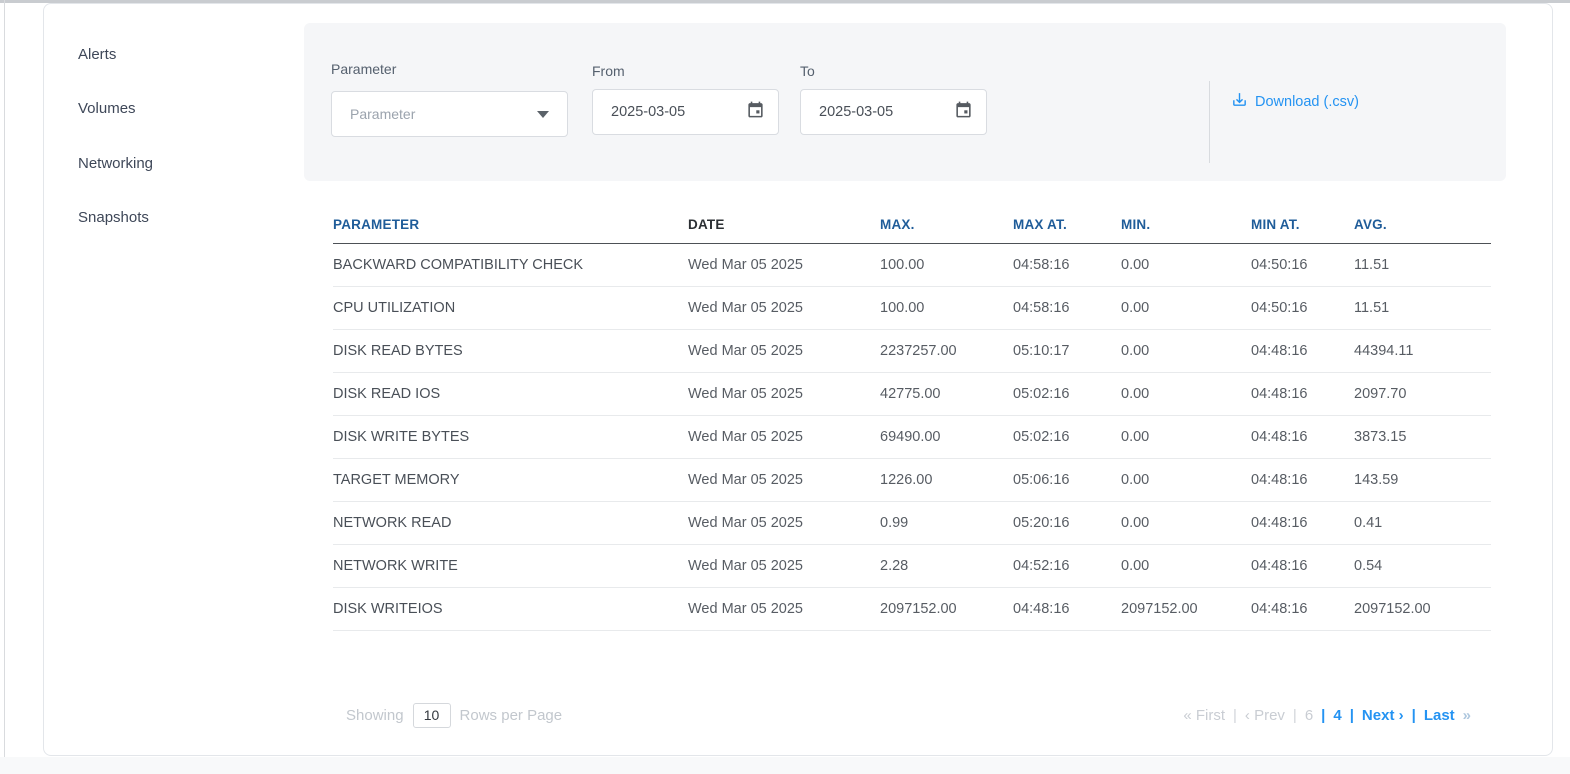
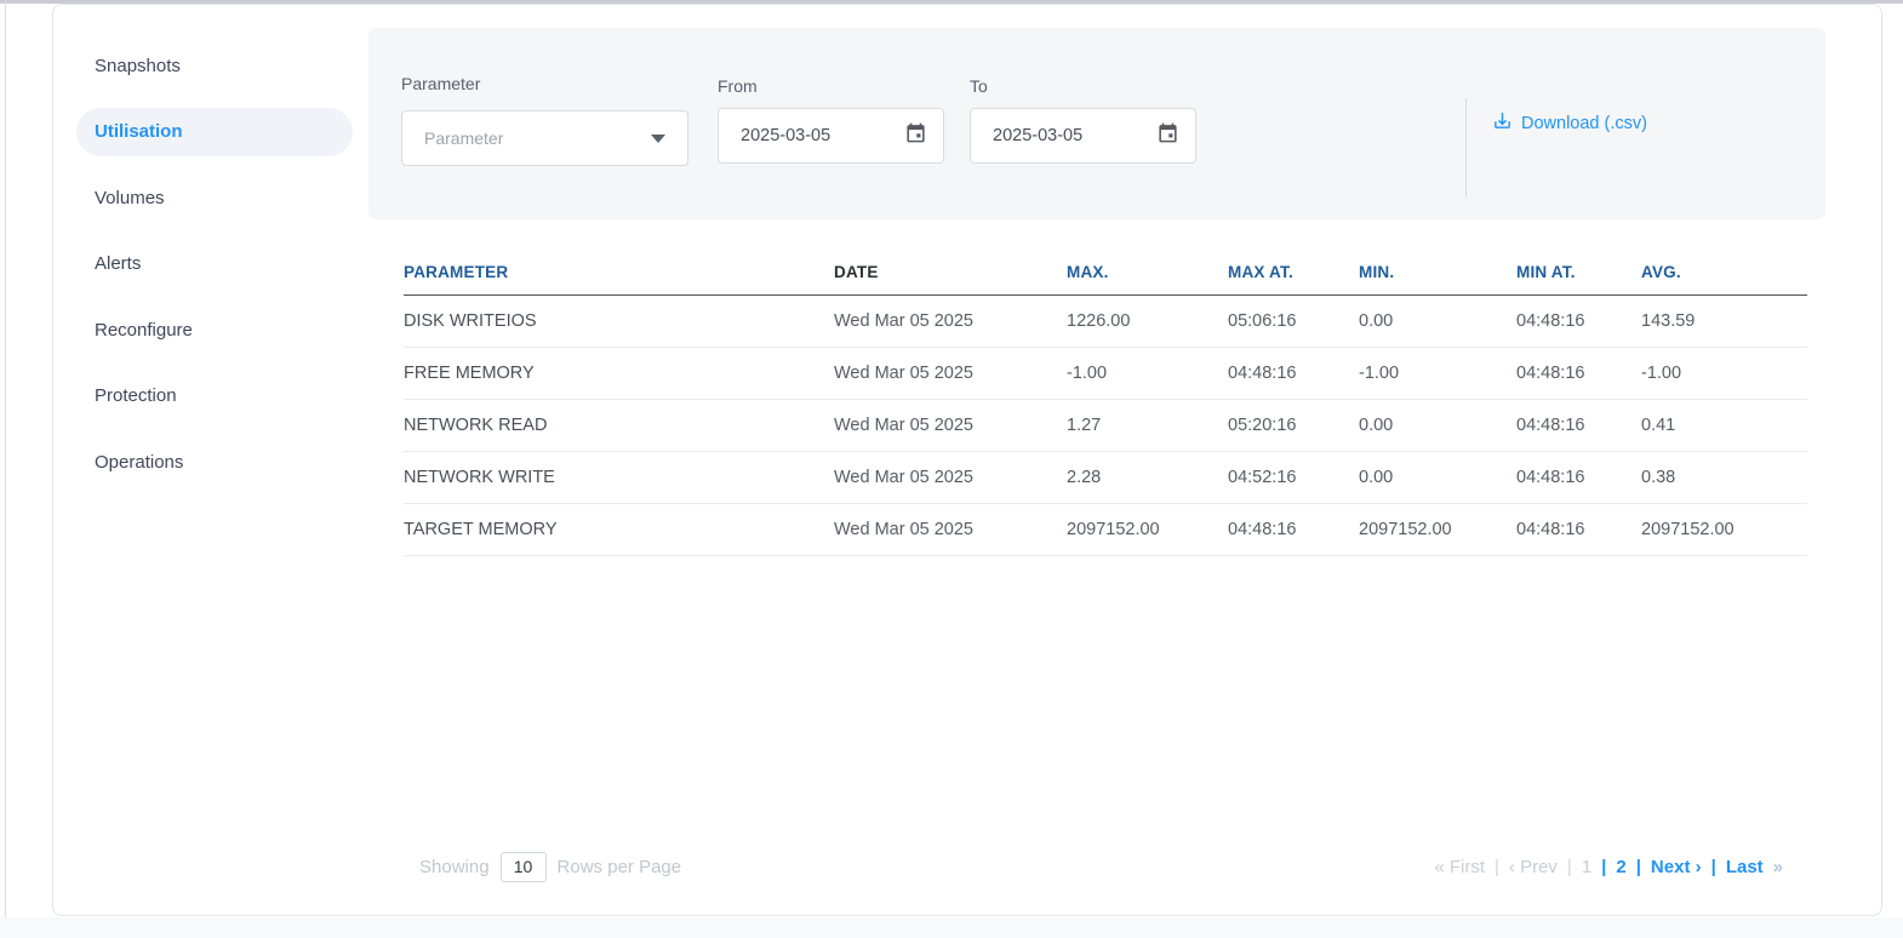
- Alerts
+ Snapshots
+ Utilisation
  Volumes
- Networking
- Snapshots
+ Alerts
+ Reconfigure
+ Protection
+ Operations
  Parameter
  Parameter
  From
  2025-03-05
  To
  2025-03-05
  Download (.csv)
  PARAMETER	DATE	MAX.	MAX AT.	MIN.	MIN AT.	AVG.
- BACKWARD COMPATIBILITY CHECK	Wed Mar 05 2025	100.00	04:58:16	0.00	04:50:16	11.51
- CPU UTILIZATION	Wed Mar 05 2025	100.00	04:58:16	0.00	04:50:16	11.51
- DISK READ BYTES	Wed Mar 05 2025	2237257.00	05:10:17	0.00	04:48:16	44394.11
- DISK READ IOS	Wed Mar 05 2025	42775.00	05:02:16	0.00	04:48:16	2097.70
- DISK WRITE BYTES	Wed Mar 05 2025	69490.00	05:02:16	0.00	04:48:16	3873.15
- TARGET MEMORY	Wed Mar 05 2025	1226.00	05:06:16	0.00	04:48:16	143.59
+ DISK WRITEIOS	Wed Mar 05 2025	1226.00	05:06:16	0.00	04:48:16	143.59
+ FREE MEMORY	Wed Mar 05 2025	-1.00	04:48:16	-1.00	04:48:16	-1.00
- NETWORK READ	Wed Mar 05 2025	0.99	05:20:16	0.00	04:48:16	0.41
+ NETWORK READ	Wed Mar 05 2025	1.27	05:20:16	0.00	04:48:16	0.41
- NETWORK WRITE	Wed Mar 05 2025	2.28	04:52:16	0.00	04:48:16	0.54
+ NETWORK WRITE	Wed Mar 05 2025	2.28	04:52:16	0.00	04:48:16	0.38
- DISK WRITEIOS	Wed Mar 05 2025	2097152.00	04:48:16	2097152.00	04:48:16	2097152.00
+ TARGET MEMORY	Wed Mar 05 2025	2097152.00	04:48:16	2097152.00	04:48:16	2097152.00
  Showing
  10
  Rows per Page
  « First
  |
  ‹ Prev
  |
- 6
+ 1
  |
- 4
+ 2
  |
  Next ›
  |
  Last
  »
